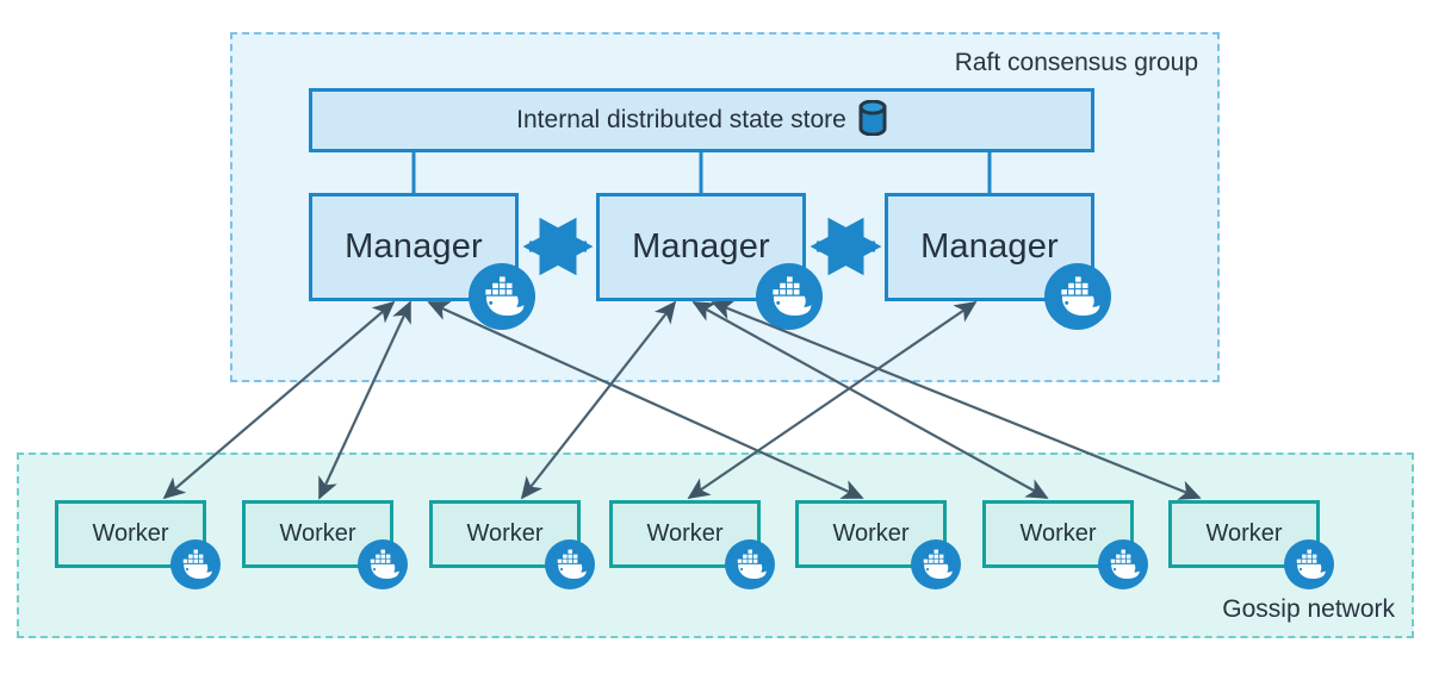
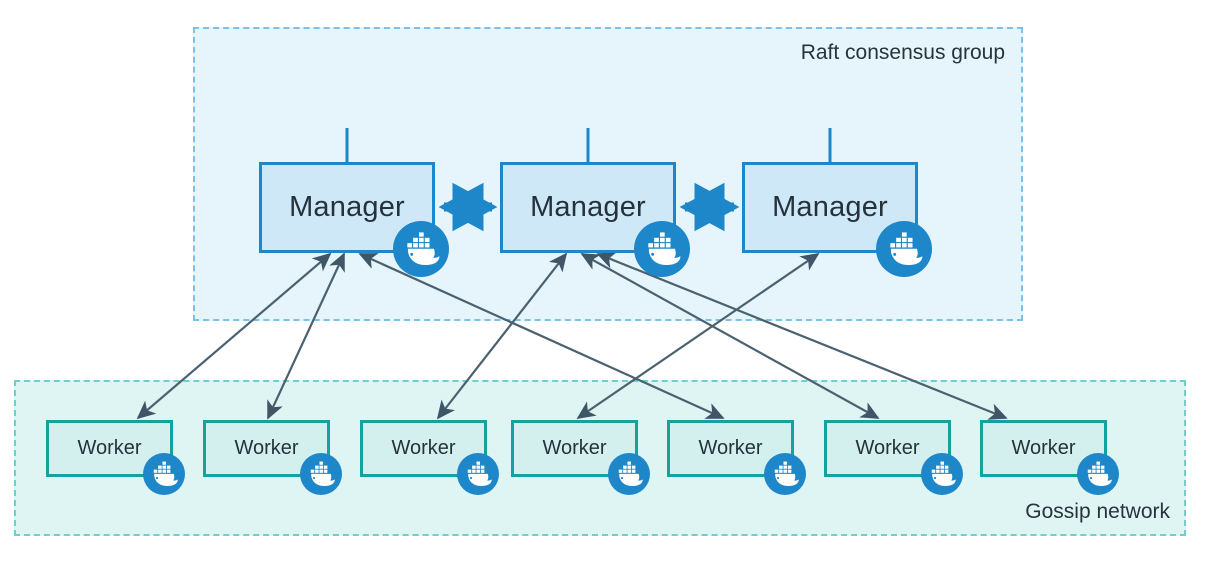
  Raft consensus group
  Gossip network
- Internal distributed state store
  Manager
  Manager
  Manager
  Worker
  Worker
  Worker
  Worker
  Worker
  Worker
  Worker
